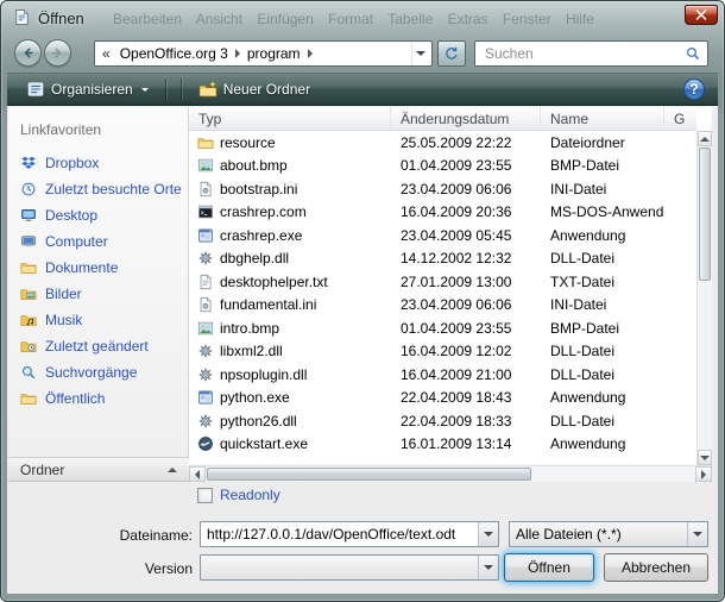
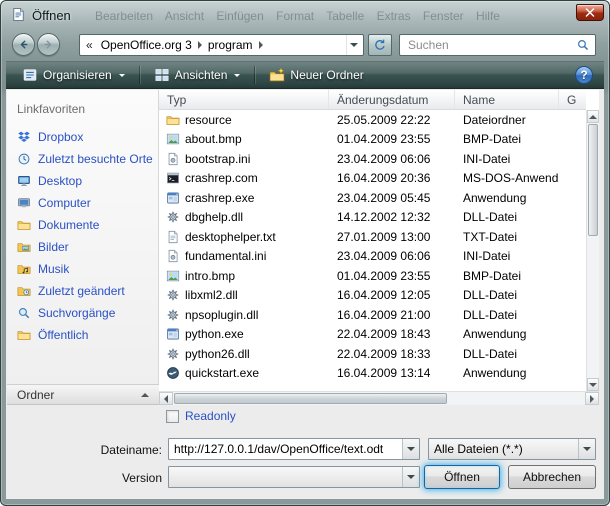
  Öffnen
  Bearbeiten Ansicht Einfügen Format Tabelle Extras Fenster Hilfe
  «
  OpenOffice.org 3
  program
  Suchen
  Organisieren
+ Ansichten
  Neuer Ordner
  ?
  Linkfavoriten
  Dropbox
  Zuletzt besuchte Orte
  Desktop
  Computer
  Dokumente
  Bilder
  Musik
  Zuletzt geändert
  Suchvorgänge
  Öffentlich
  Ordner
  Typ
  Änderungsdatum
  Name
  G
  resource
  25.05.2009 22:22
  Dateiordner
  about.bmp
  01.04.2009 23:55
  BMP-Datei
  bootstrap.ini
  23.04.2009 06:06
  INI-Datei
  crashrep.com
  16.04.2009 20:36
  MS-DOS-Anwend
  crashrep.exe
  23.04.2009 05:45
  Anwendung
  dbghelp.dll
  14.12.2002 12:32
  DLL-Datei
  desktophelper.txt
  27.01.2009 13:00
  TXT-Datei
  fundamental.ini
  23.04.2009 06:06
  INI-Datei
  intro.bmp
  01.04.2009 23:55
  BMP-Datei
  libxml2.dll
- 16.04.2009 12:02
+ 16.04.2009 12:05
  DLL-Datei
  npsoplugin.dll
  16.04.2009 21:00
  DLL-Datei
  python.exe
  22.04.2009 18:43
  Anwendung
  python26.dll
  22.04.2009 18:33
  DLL-Datei
  quickstart.exe
- 16.01.2009 13:14
+ 16.04.2009 13:14
  Anwendung
  Readonly
  Dateiname:
  http://127.0.0.1/dav/OpenOffice/text.odt
  Alle Dateien (*.*)
  Version
  Öffnen
  Abbrechen
